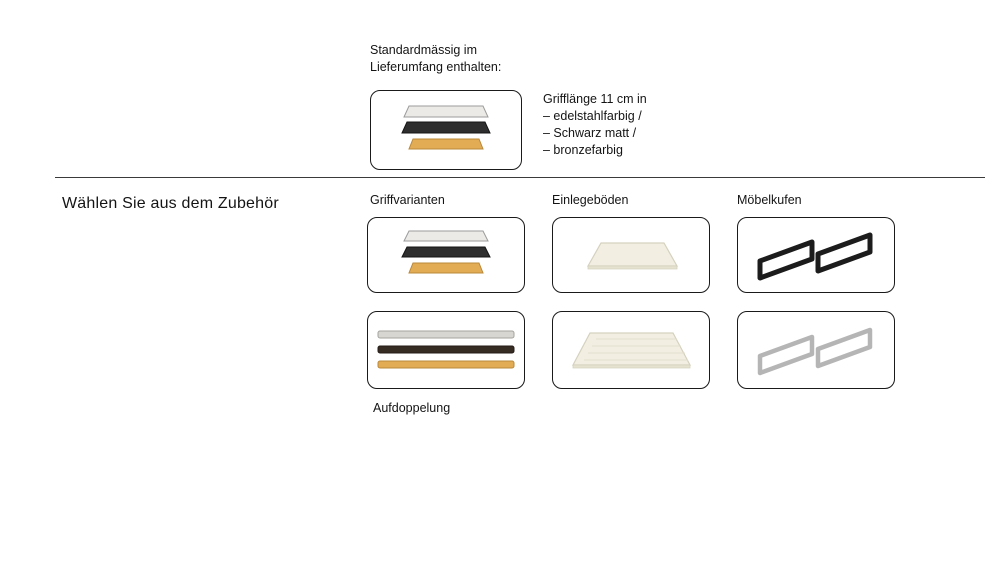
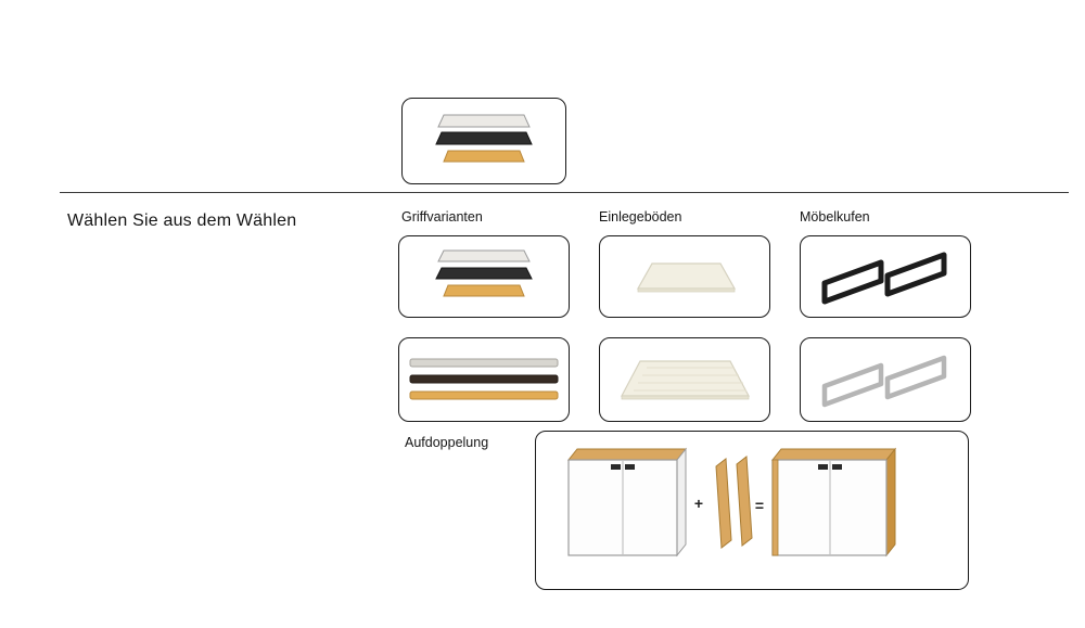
- Standardmässig im
- Lieferumfang enthalten:
- Grifflänge 11 cm in
- – edelstahlfarbig /
- – Schwarz matt /
- – bronzefarbig
- Wählen Sie aus dem Zubehör
+ Wählen Sie aus dem Wählen
  Griffvarianten
  Einlegeböden
  Möbelkufen
  Aufdoppelung
+ +
+ =
